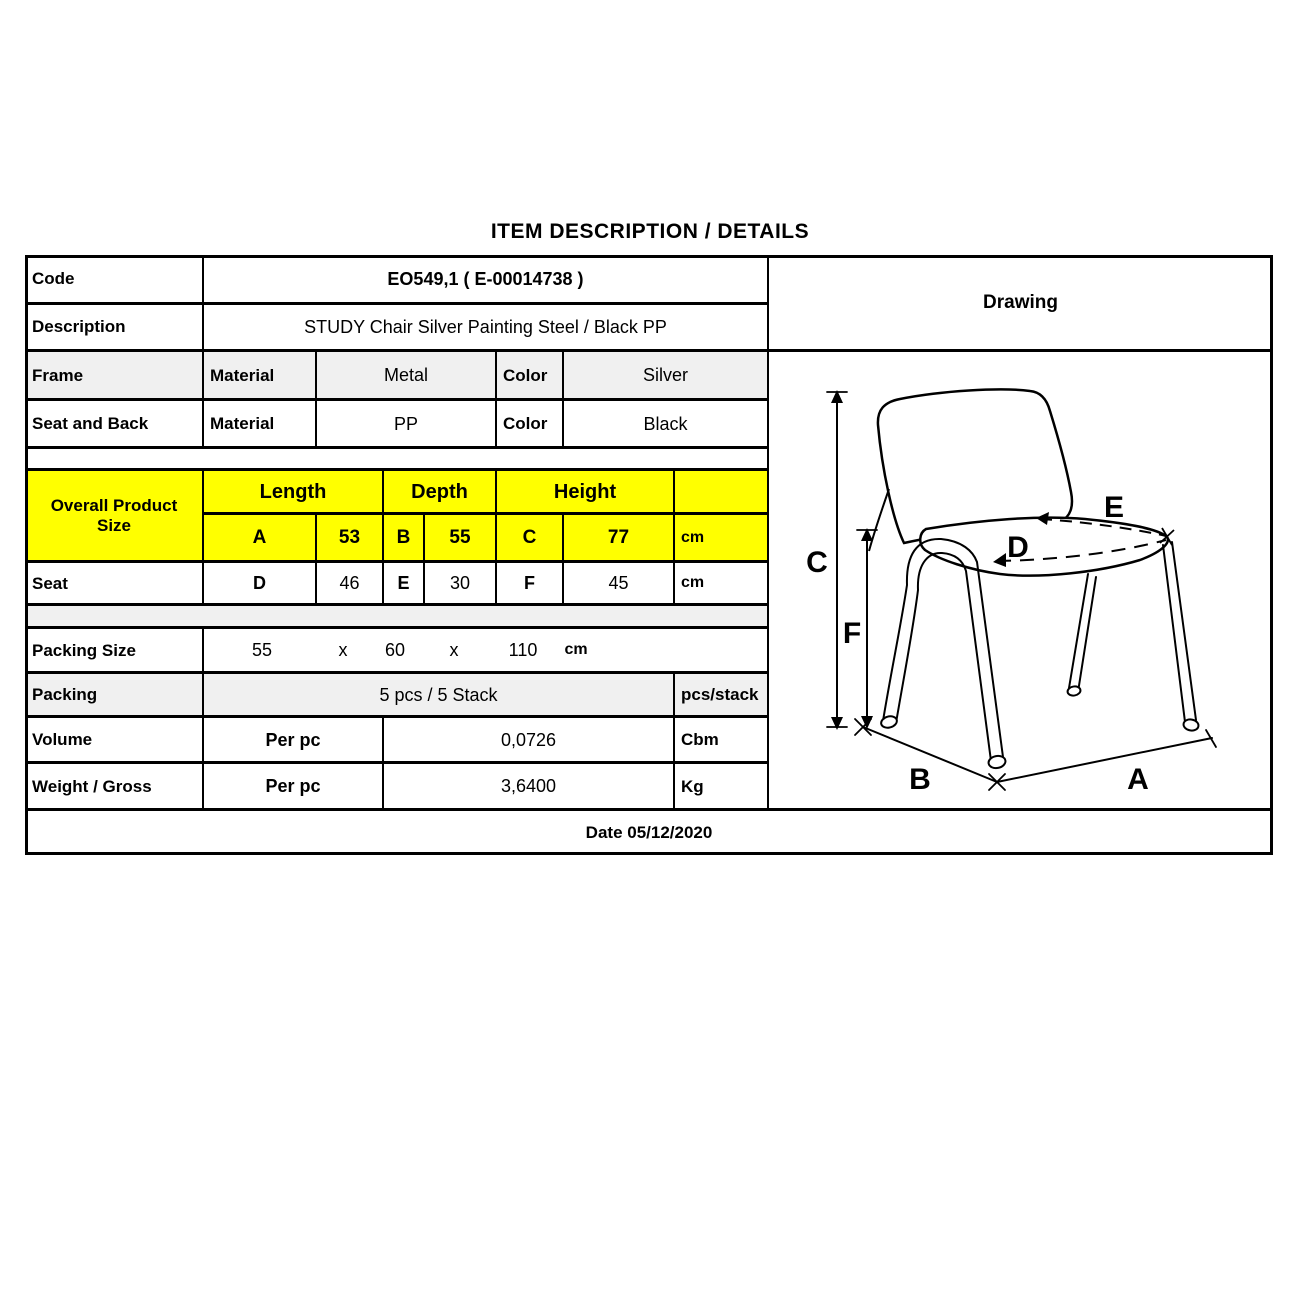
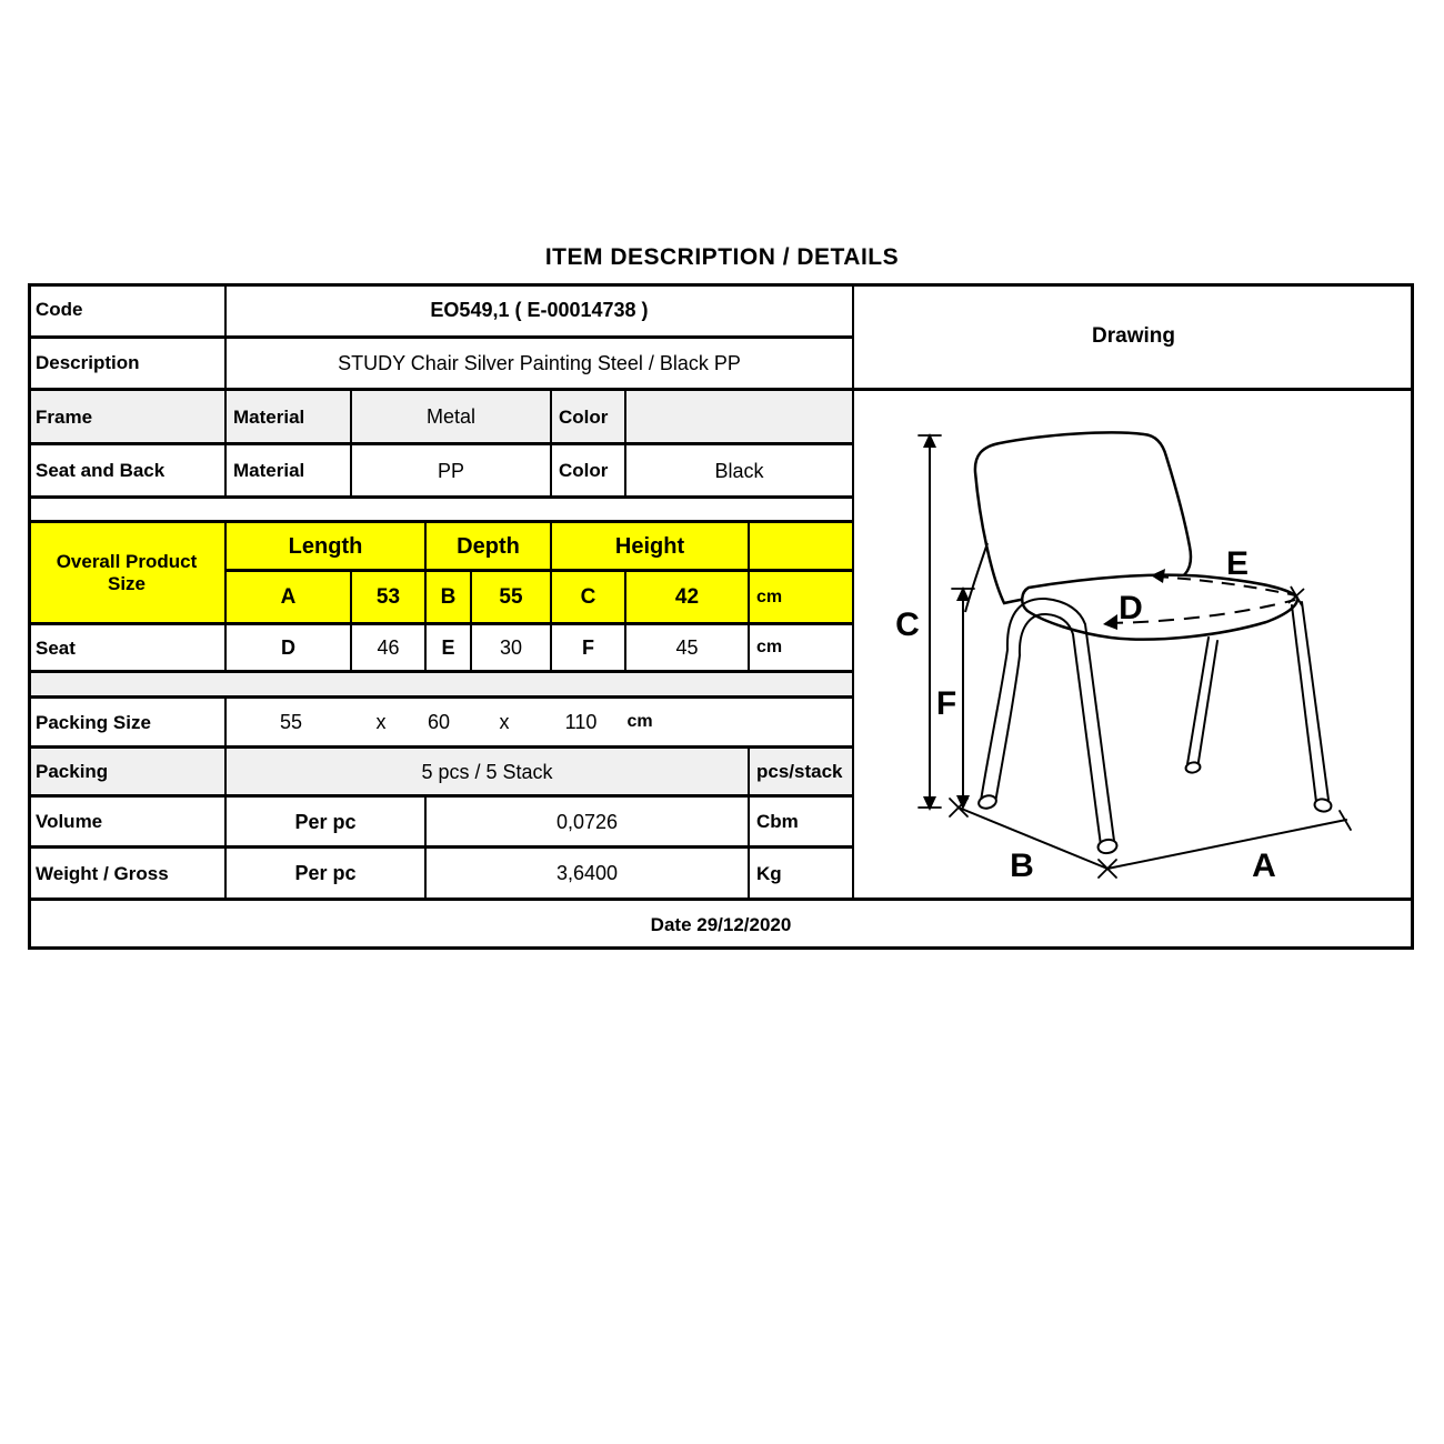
  ITEM DESCRIPTION / DETAILS
  Code
  EO549,1 ( E-00014738 )
  Description
  STUDY Chair Silver Painting Steel / Black PP
  Frame
  Material
  Metal
  Color
- Silver
  Seat and Back
  Material
  PP
  Color
  Black
  Overall Product Size
  Length
  Depth
  Height
  A
  53
  B
  55
  C
- 77
+ 42
  cm
  Seat
  D
  46
  E
  30
  F
  45
  cm
  Packing Size
  55
  x
  60
  x
  110
  cm
  Packing
  5 pcs / 5 Stack
  pcs/stack
  Volume
  Per pc
  0,0726
  Cbm
  Weight / Gross
  Per pc
  3,6400
  Kg
- Date 05/12/2020
+ Date 29/12/2020
  Drawing
  C
  F
  D
  E
  B
  A
